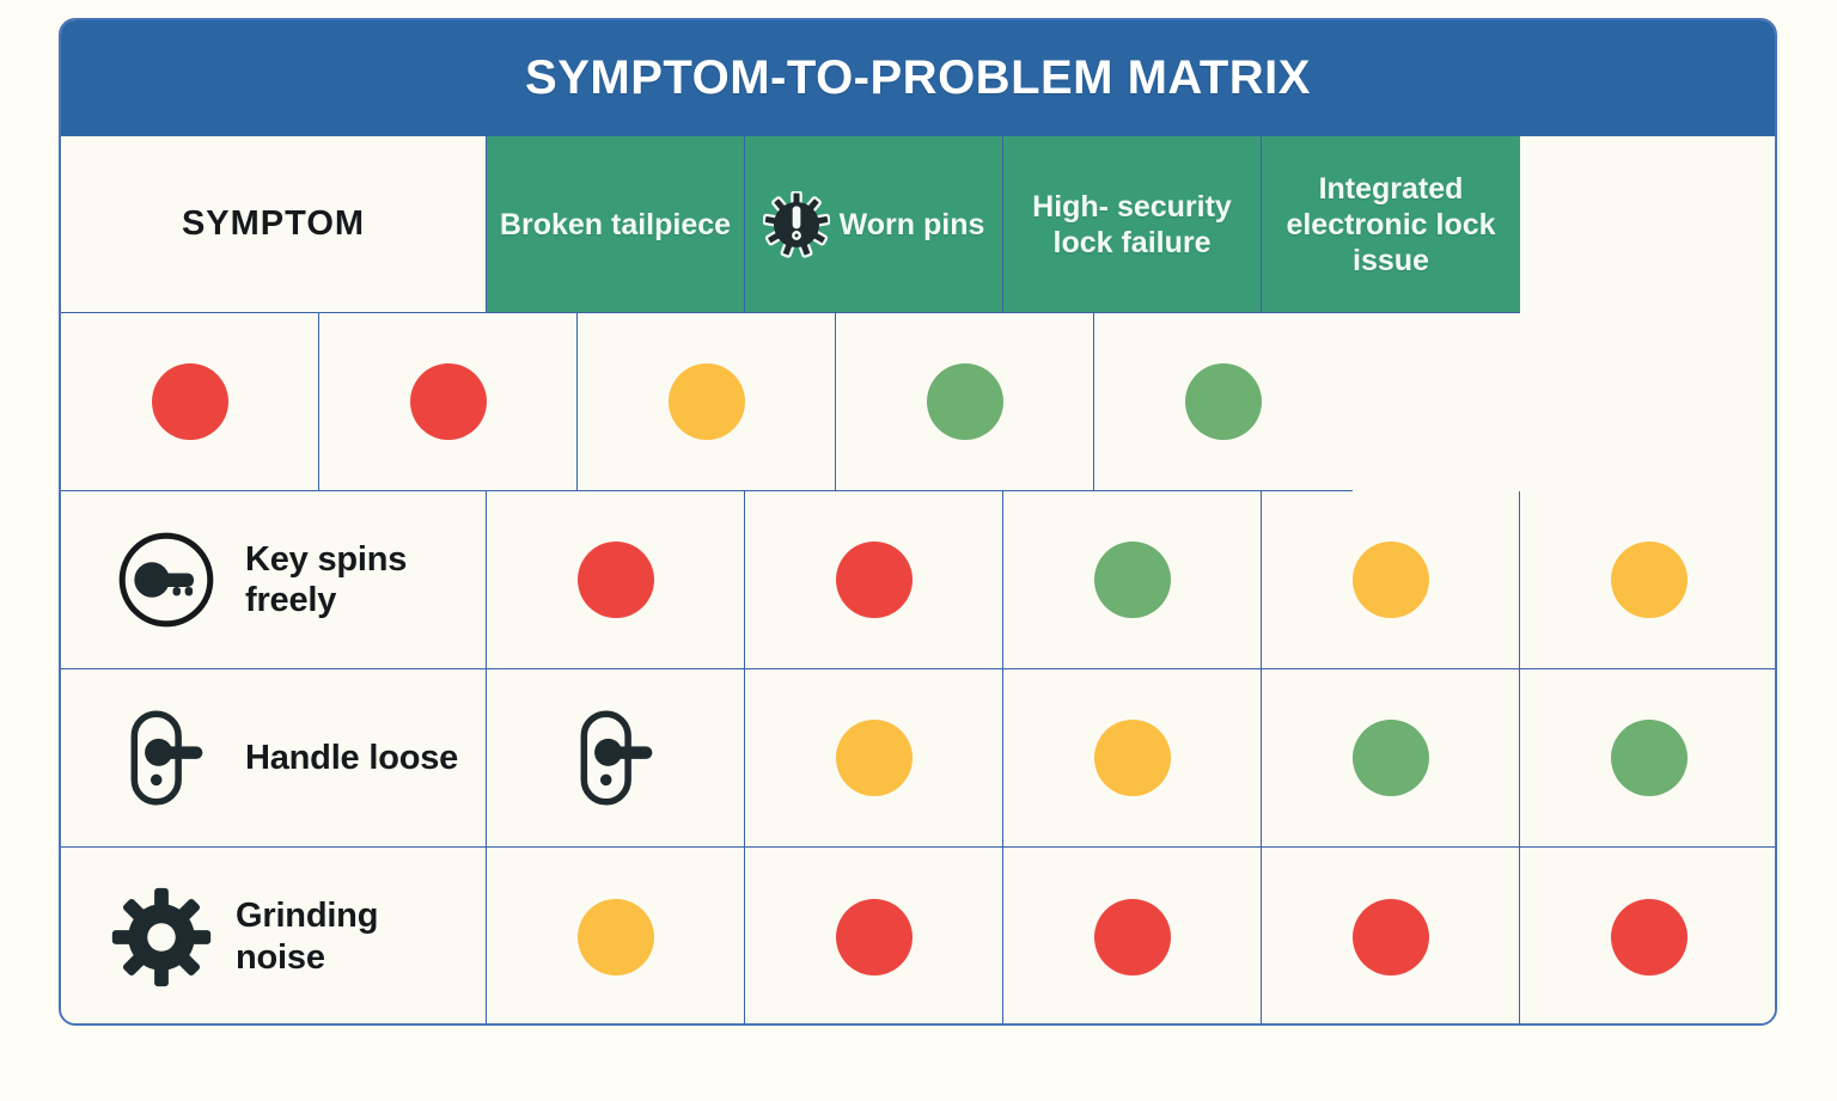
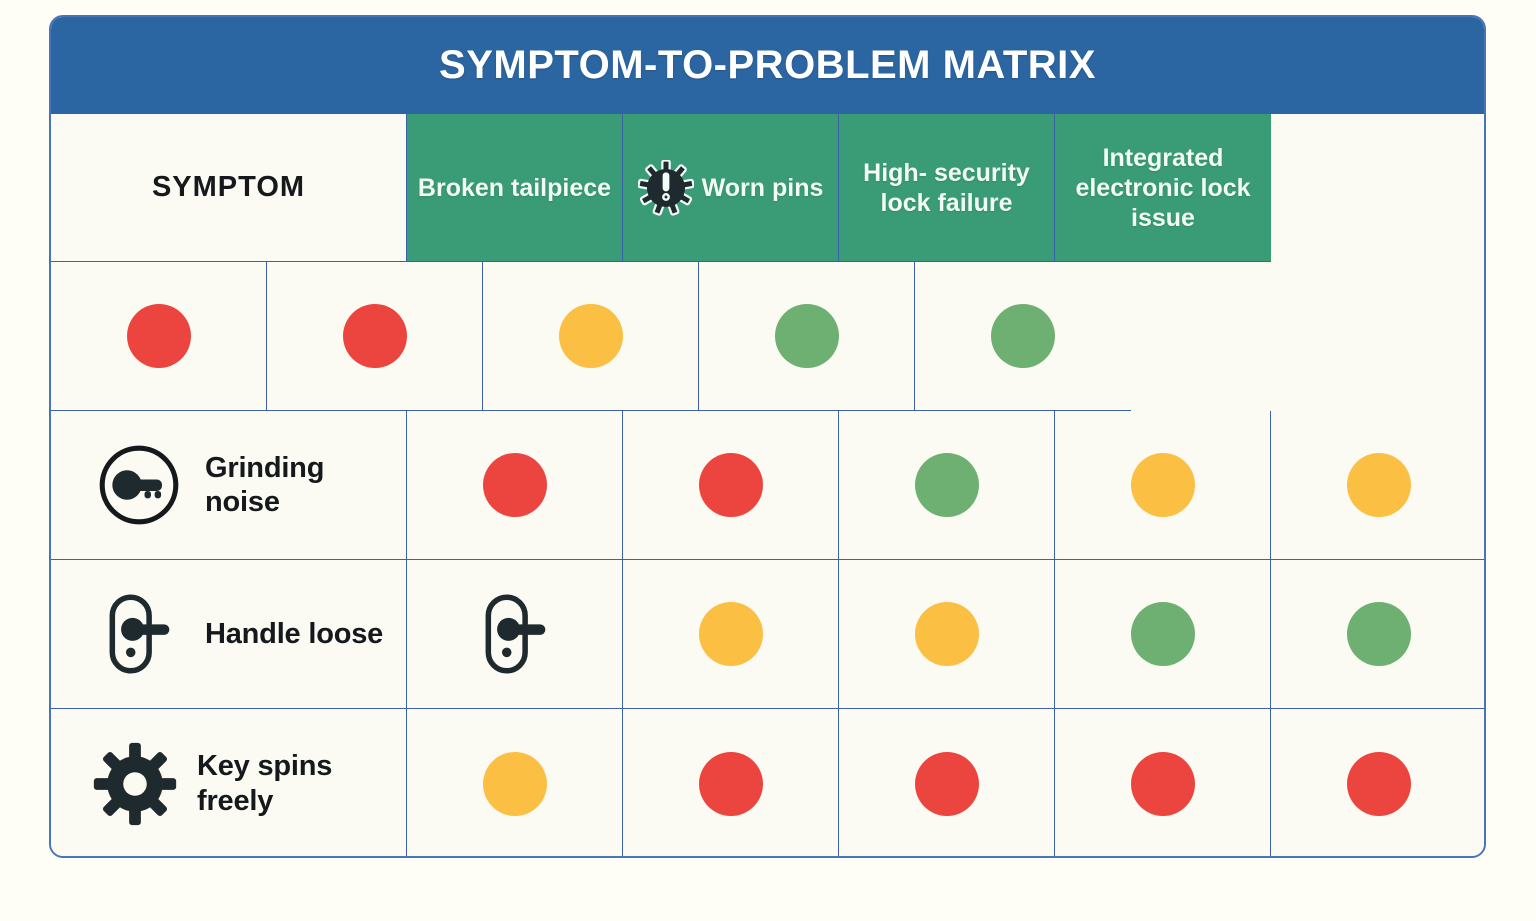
  SYMPTOM-TO-PROBLEM MATRIX
  SYMPTOM
  Broken tailpiece
  Worn pins
  High- security lock failure
  Integrated electronic lock issue
- Key spins freely
+ Grinding noise
  Handle loose
- Grinding noise
+ Key spins freely
